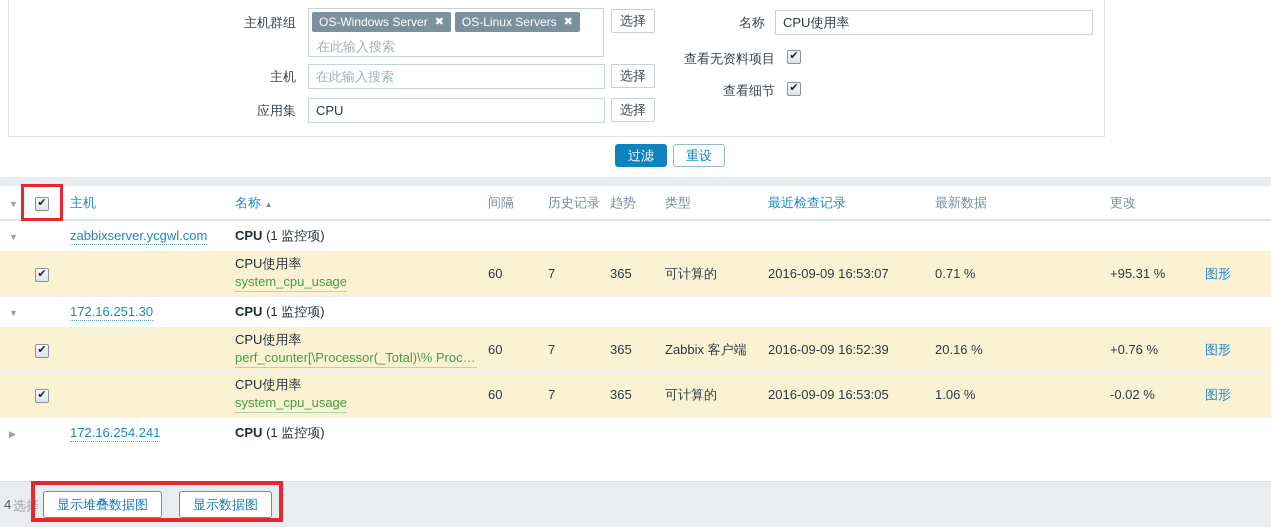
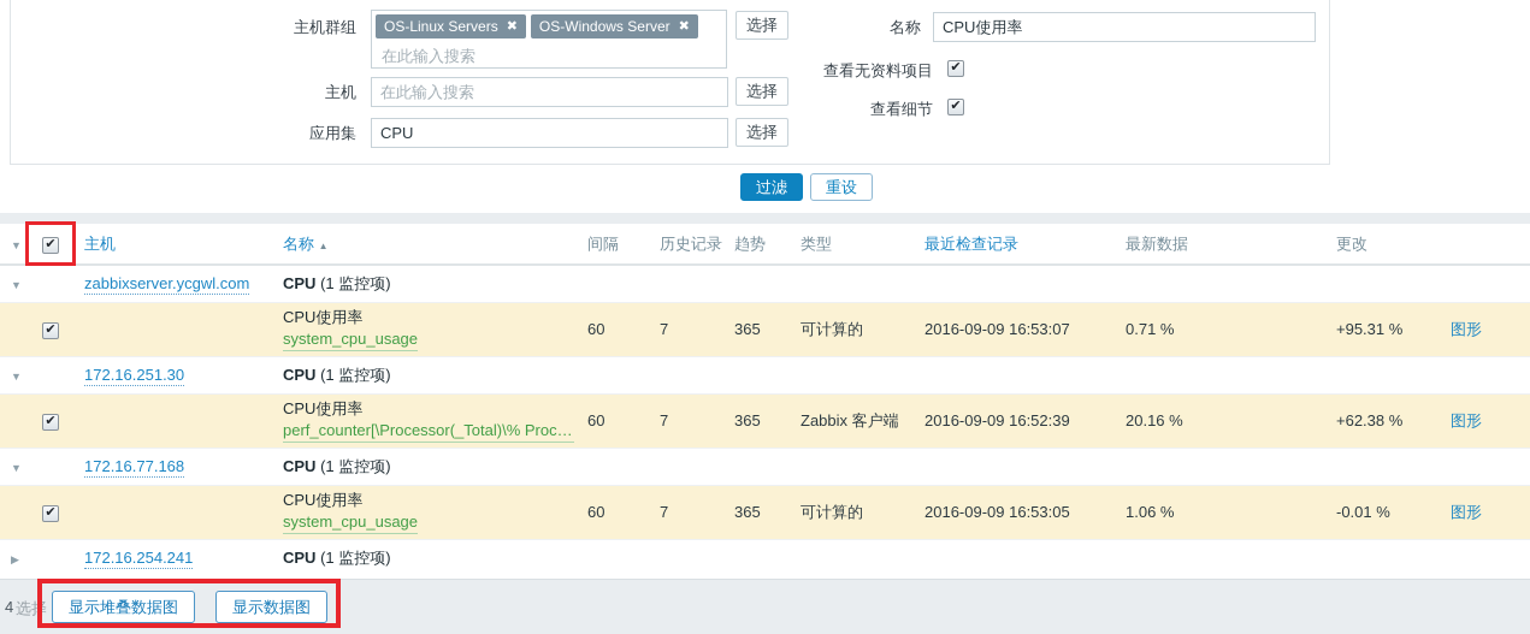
  主机群组
- OS-Windows Server
+ OS-Linux Servers
  ✖
- OS-Linux Servers
+ OS-Windows Server
  ✖
  在此输入搜索
  选择
  主机
  在此输入搜索
  选择
  应用集
  CPU
  选择
  名称
  CPU使用率
  查看无资料项目
  ✔
  查看细节
  ✔
  过滤
  重设
  ▼	✔	主机	名称 ▲	间隔	历史记录	趋势	类型	最近检查记录	最新数据	更改
  ▼		zabbixserver.ycgwl.com	CPU (1 监控项)
  	✔		CPU使用率 system_cpu_usage	60	7	365	可计算的	2016-09-09 16:53:07	0.71 %	+95.31 %	图形
  ▼		172.16.251.30	CPU (1 监控项)
- 	✔		CPU使用率 perf_counter[\Processor(_Total)\% Proces	60	7	365	Zabbix 客户端	2016-09-09 16:52:39	20.16 %	+0.76 %	图形
+ 	✔		CPU使用率 perf_counter[\Processor(_Total)\% Proces	60	7	365	Zabbix 客户端	2016-09-09 16:52:39	20.16 %	+62.38 %	图形
+ ▼		172.16.77.168	CPU (1 监控项)
- 	✔		CPU使用率 system_cpu_usage	60	7	365	可计算的	2016-09-09 16:53:05	1.06 %	-0.02 %	图形
+ 	✔		CPU使用率 system_cpu_usage	60	7	365	可计算的	2016-09-09 16:53:05	1.06 %	-0.01 %	图形
  ▶		172.16.254.241	CPU (1 监控项)
  4
  选择
  显示堆叠数据图
  显示数据图
